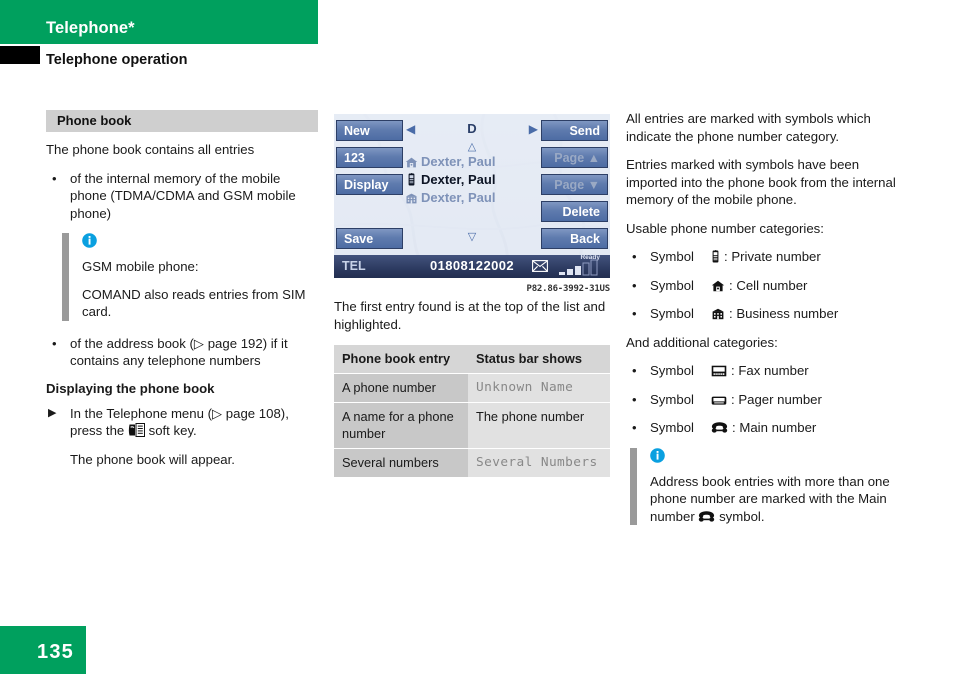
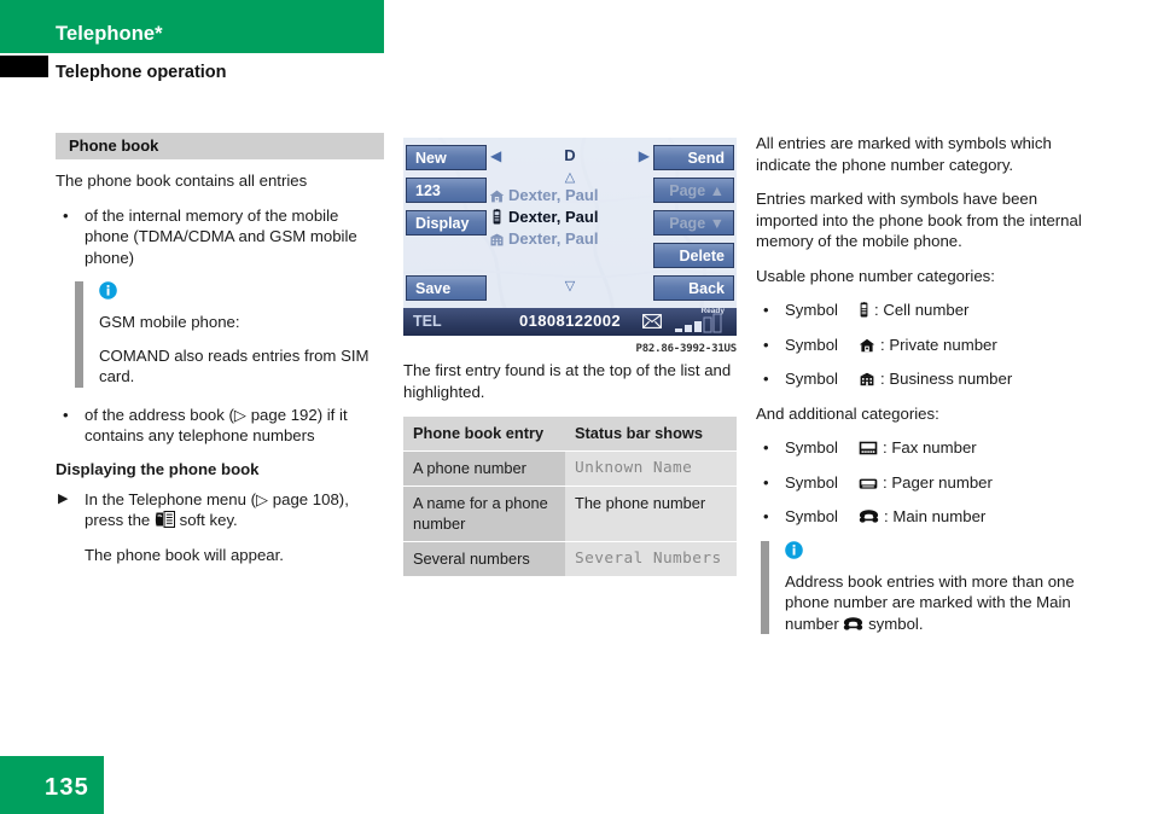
  Telephone*
  Telephone operation
  Phone book
  The phone book contains all entries
  •
  of the internal memory of the mobile phone (TDMA/CDMA and GSM mobile phone)
  GSM mobile phone:
  COMAND also reads entries from SIM card.
  •
  of the address book (▷ page 192) if it contains any telephone numbers
  Displaying the phone book
  ▶
  In the Telephone menu (▷ page 108), press the soft key.
  The phone book will appear.
  New
  123
  Display
  Save
  Send
  Page ▲
  Page ▼
  Delete
  Back
  ◀
  D
  ▶
  △
  Dexter, Paul
  Dexter, Paul
  Dexter, Paul
  ▽
  TEL
  01808122002
  P82.86-3992-31US
  The first entry found is at the top of the list and highlighted.
  Phone book entry	Status bar shows
  A phone number	Unknown Name
  A name for a phone number	The phone number
  Several numbers	Several Numbers
  All entries are marked with symbols which indicate the phone number category.
  Entries marked with symbols have been imported into the phone book from the internal memory of the mobile phone.
  Usable phone number categories:
  •
- Symbol : Private number
+ Symbol : Cell number
  •
- Symbol : Cell number
+ Symbol : Private number
  •
  Symbol : Business number
  And additional categories:
  •
  Symbol : Fax number
  •
  Symbol : Pager number
  •
  Symbol : Main number
  Address book entries with more than one phone number are marked with the Main number symbol.
  135
